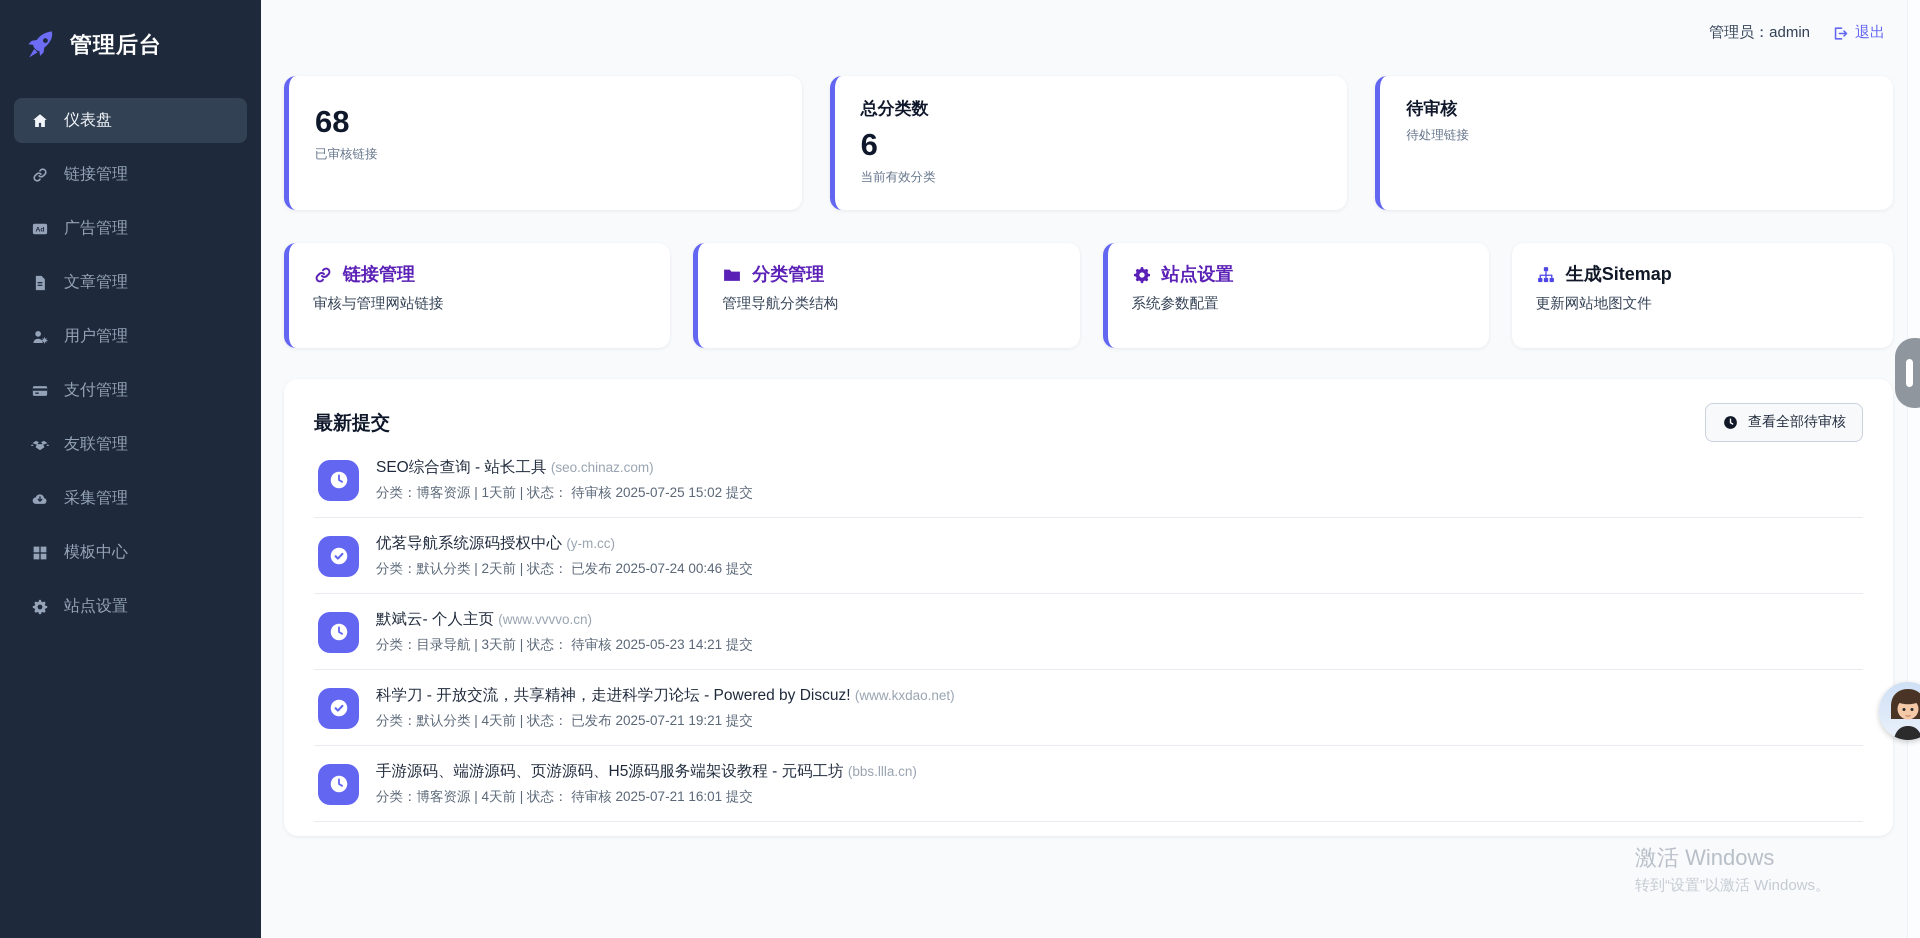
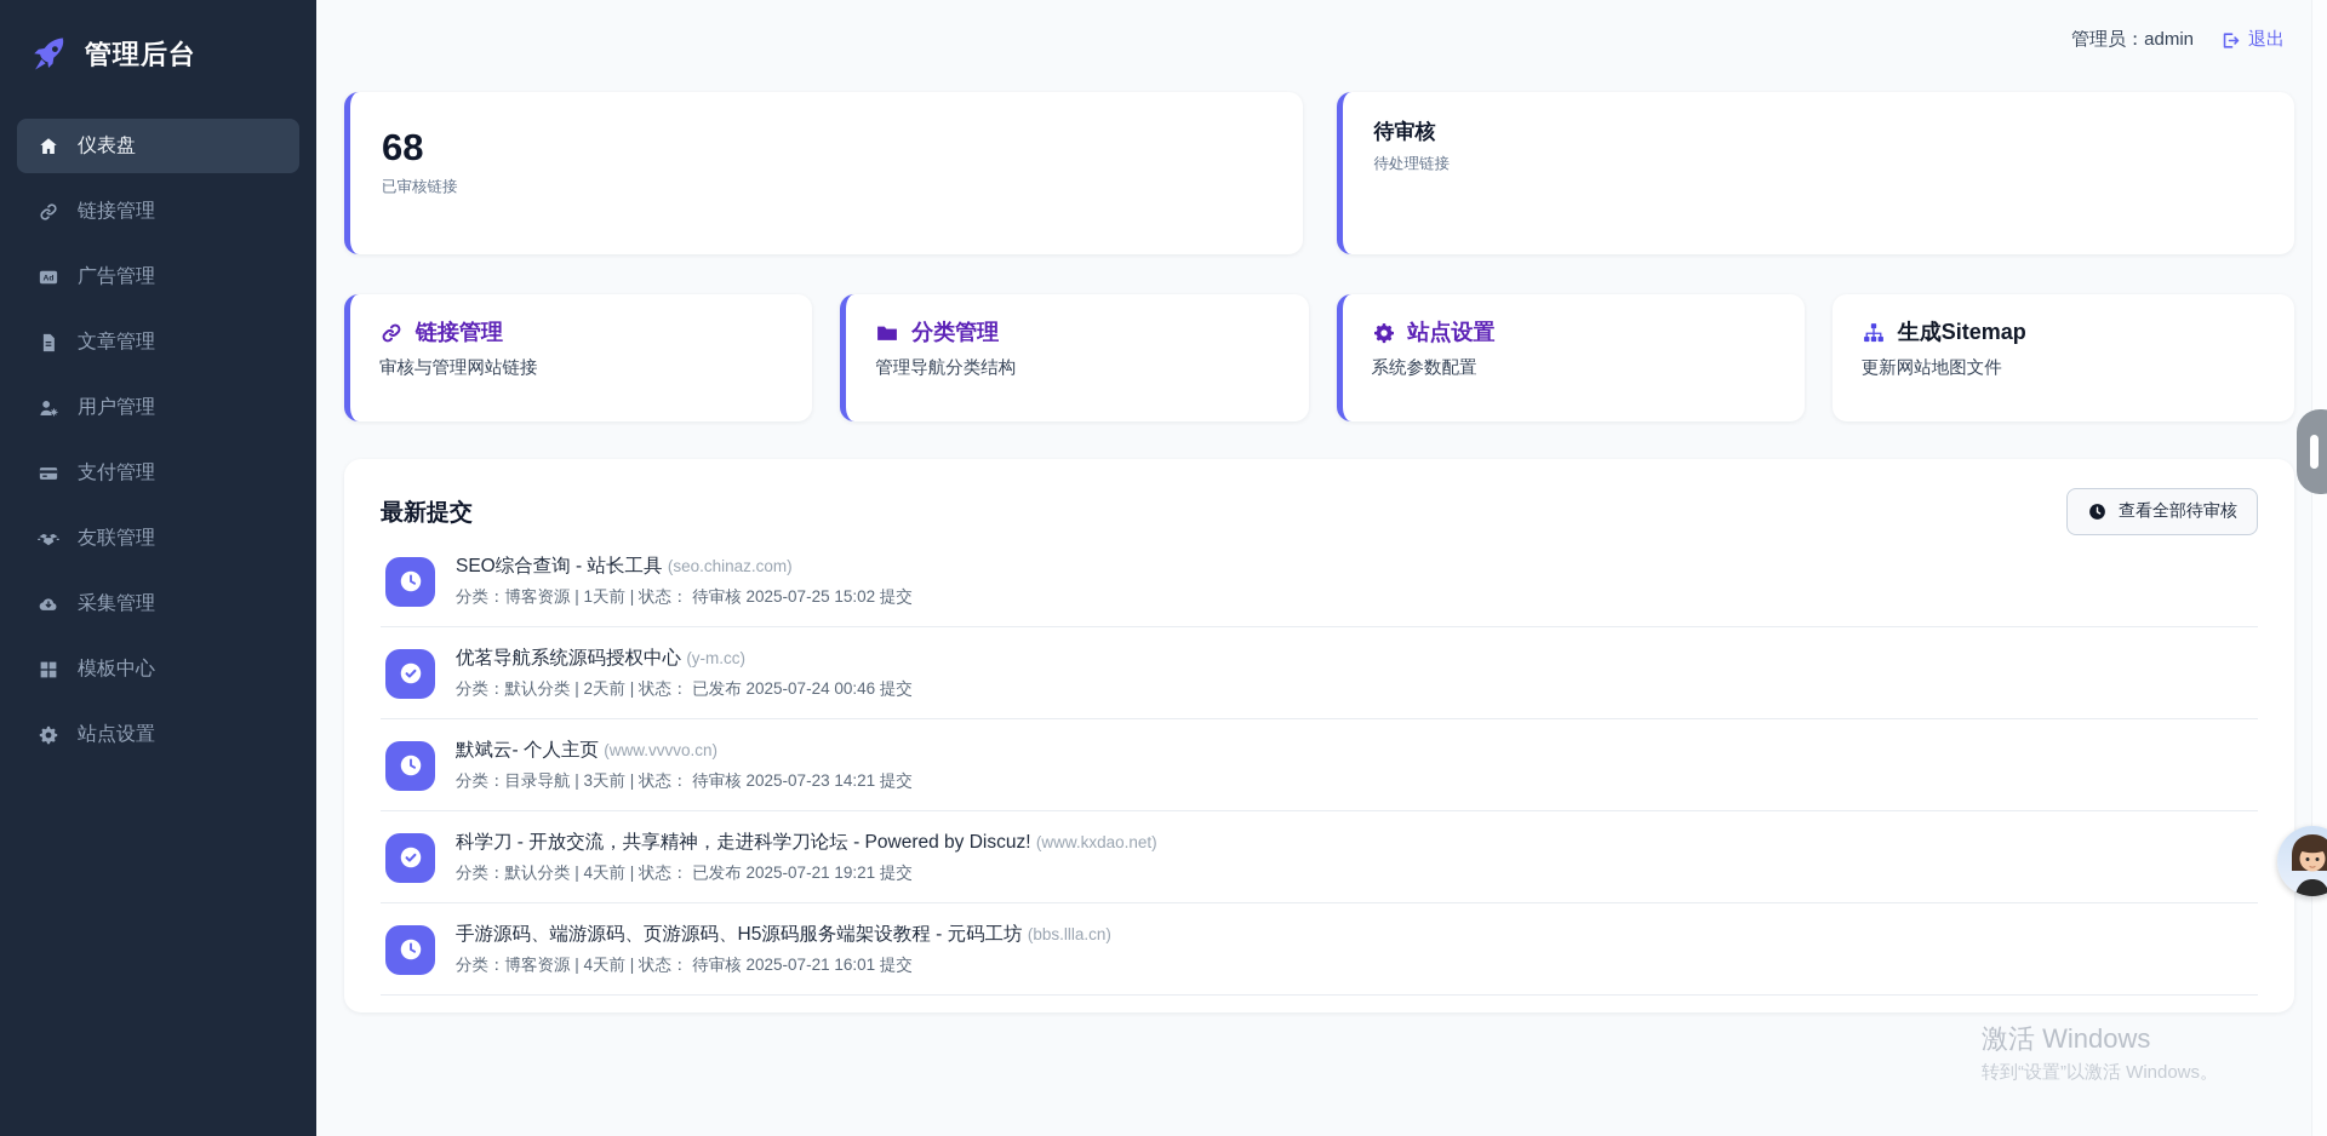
  管理后台
  仪表盘
  链接管理
  广告管理
  文章管理
  用户管理
  支付管理
  友联管理
  采集管理
  模板中心
  站点设置
  管理员：admin
  退出
  68
  已审核链接
- 总分类数
- 6
- 当前有效分类
  待审核
  待处理链接
  链接管理
  审核与管理网站链接
  分类管理
  管理导航分类结构
  站点设置
  系统参数配置
  生成Sitemap
  更新网站地图文件
  最新提交
  查看全部待审核
  SEO综合查询 - 站长工具 (seo.chinaz.com)
  分类：博客资源 | 1天前 | 状态： 待审核 2025-07-25 15:02 提交
  优茗导航系统源码授权中心 (y-m.cc)
  分类：默认分类 | 2天前 | 状态： 已发布 2025-07-24 00:46 提交
  默斌云- 个人主页 (www.vvvvo.cn)
- 分类：目录导航 | 3天前 | 状态： 待审核 2025-05-23 14:21 提交
+ 分类：目录导航 | 3天前 | 状态： 待审核 2025-07-23 14:21 提交
  科学刀 - 开放交流，共享精神，走进科学刀论坛 - Powered by Discuz! (www.kxdao.net)
  分类：默认分类 | 4天前 | 状态： 已发布 2025-07-21 19:21 提交
  手游源码、端游源码、页游源码、H5源码服务端架设教程 - 元码工坊 (bbs.llla.cn)
  分类：博客资源 | 4天前 | 状态： 待审核 2025-07-21 16:01 提交
  激活 Windows
  转到“设置”以激活 Windows。
